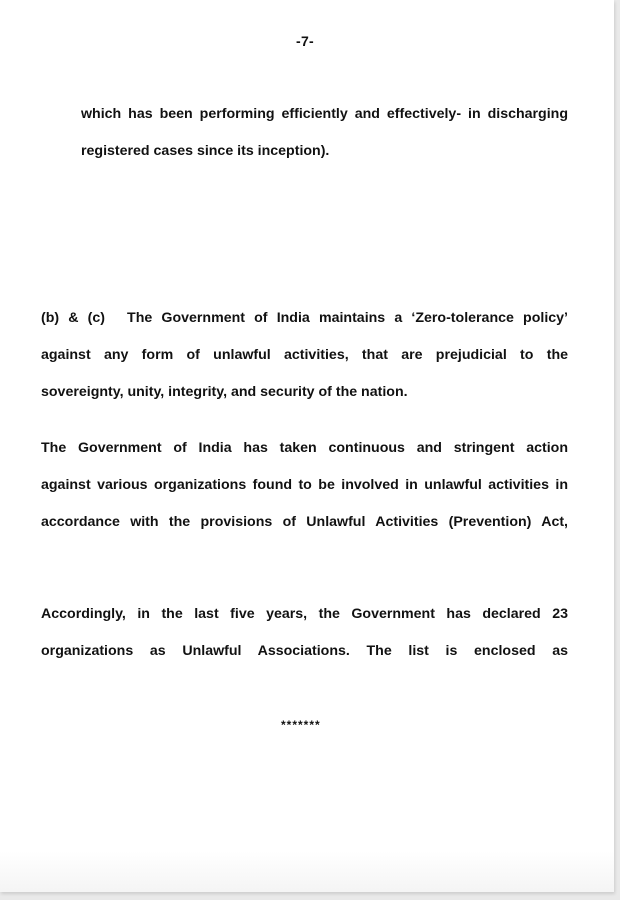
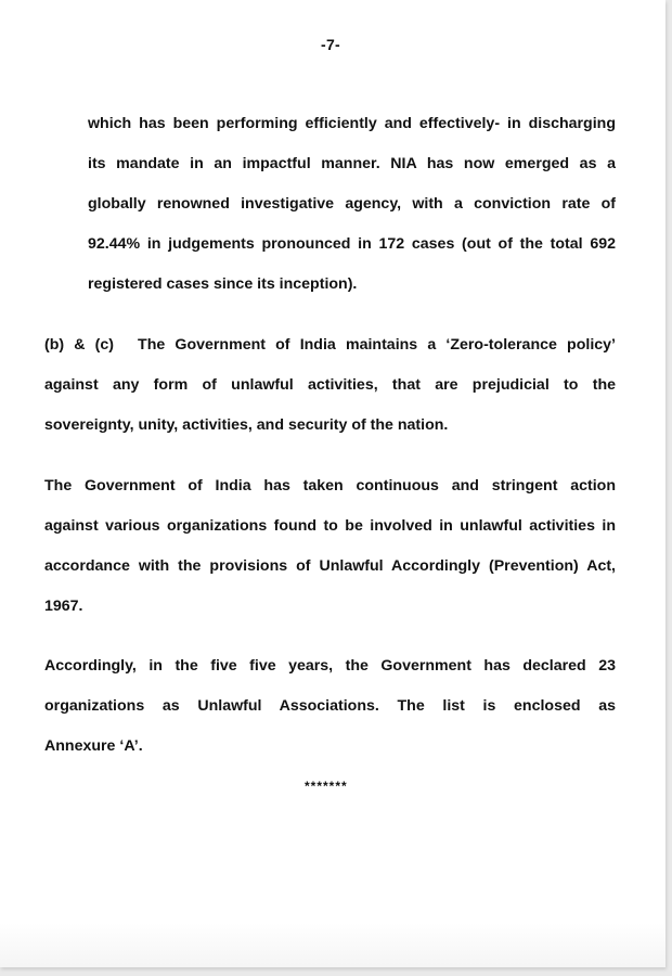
  -7-
  which has been performing efficiently and effectively- in discharging
+ its mandate in an impactful manner. NIA has now emerged as a
+ globally renowned investigative agency, with a conviction rate of
+ 92.44% in judgements pronounced in 172 cases (out of the total 692
  registered cases since its inception).
  (b) & (c) The Government of India maintains a ‘Zero-tolerance policy’
  against any form of unlawful activities, that are prejudicial to the
- sovereignty, unity, integrity, and security of the nation.
+ sovereignty, unity, activities, and security of the nation.
  The Government of India has taken continuous and stringent action
  against various organizations found to be involved in unlawful activities in
- accordance with the provisions of Unlawful Activities (Prevention) Act,
+ accordance with the provisions of Unlawful Accordingly (Prevention) Act,
+ 1967.
- Accordingly, in the last five years, the Government has declared 23
+ Accordingly, in the five five years, the Government has declared 23
  organizations as Unlawful Associations. The list is enclosed as
+ Annexure ‘A’.
  *******
